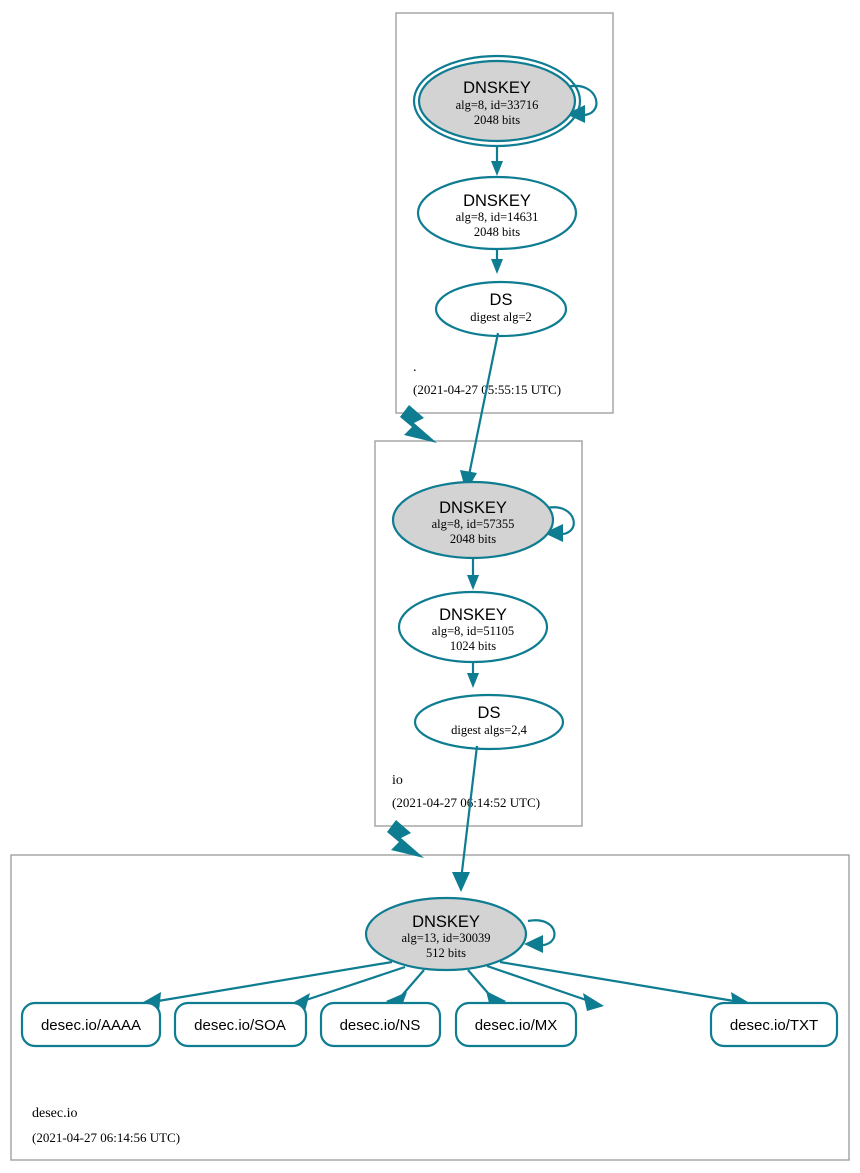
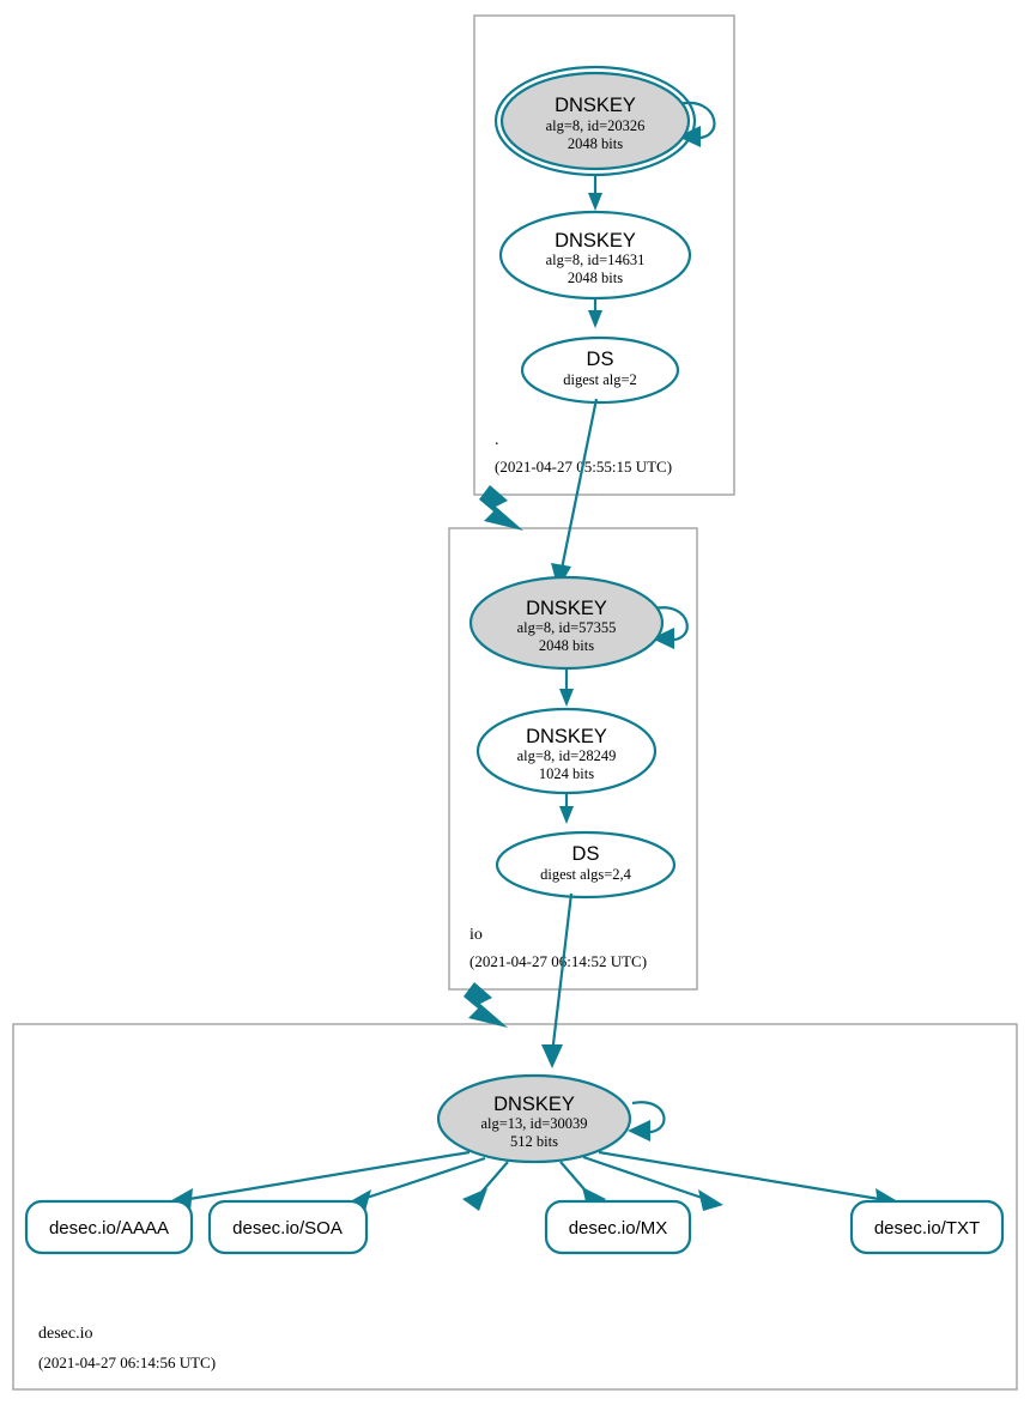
  DNSKEY
- alg=8, id=33716
+ alg=8, id=20326
  2048 bits
  DNSKEY
  alg=8, id=14631
  2048 bits
  DS
  digest alg=2
  .
  (2021-04-27 05:55:15 UTC)
  DNSKEY
  alg=8, id=57355
  2048 bits
  DNSKEY
- alg=8, id=51105
+ alg=8, id=28249
  1024 bits
  DS
  digest algs=2,4
  io
  (2021-04-27 0:14:52 UTC)
  DNSKEY
  alg=13, id=30039
  512 bits
  desec.io/AAAA
  desec.io/SOA
- desec.io/NS
  desec.io/MX
  desec.io/TXT
  desec.io
  (2021-04-27 06:14:56 UTC)
